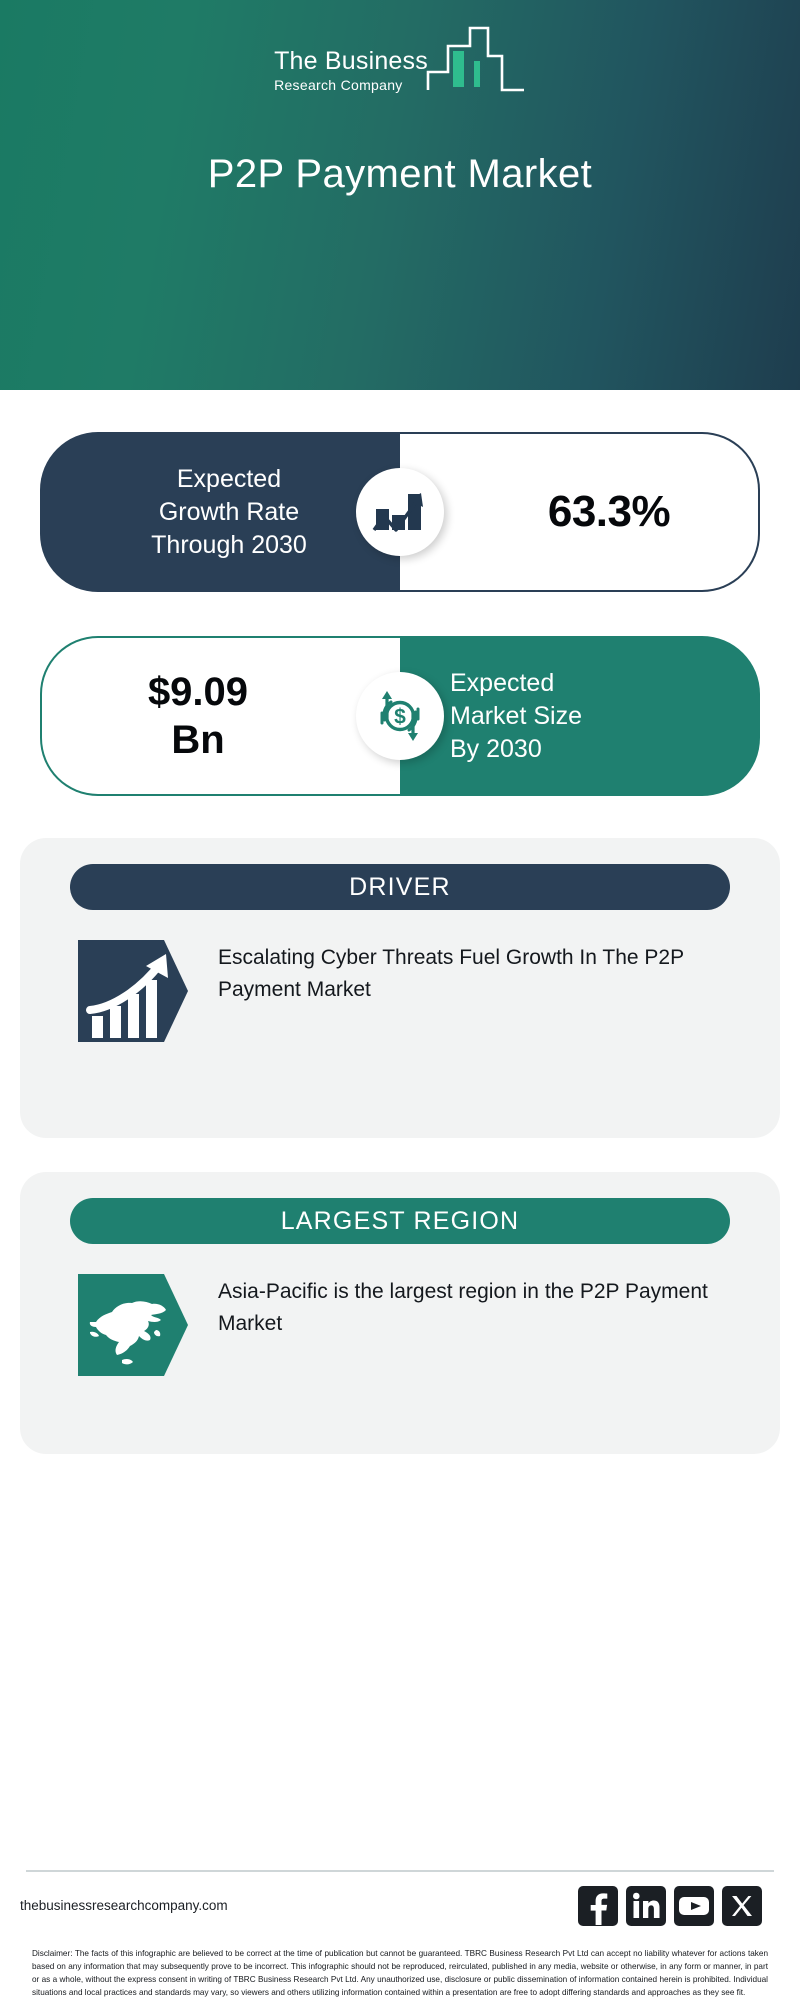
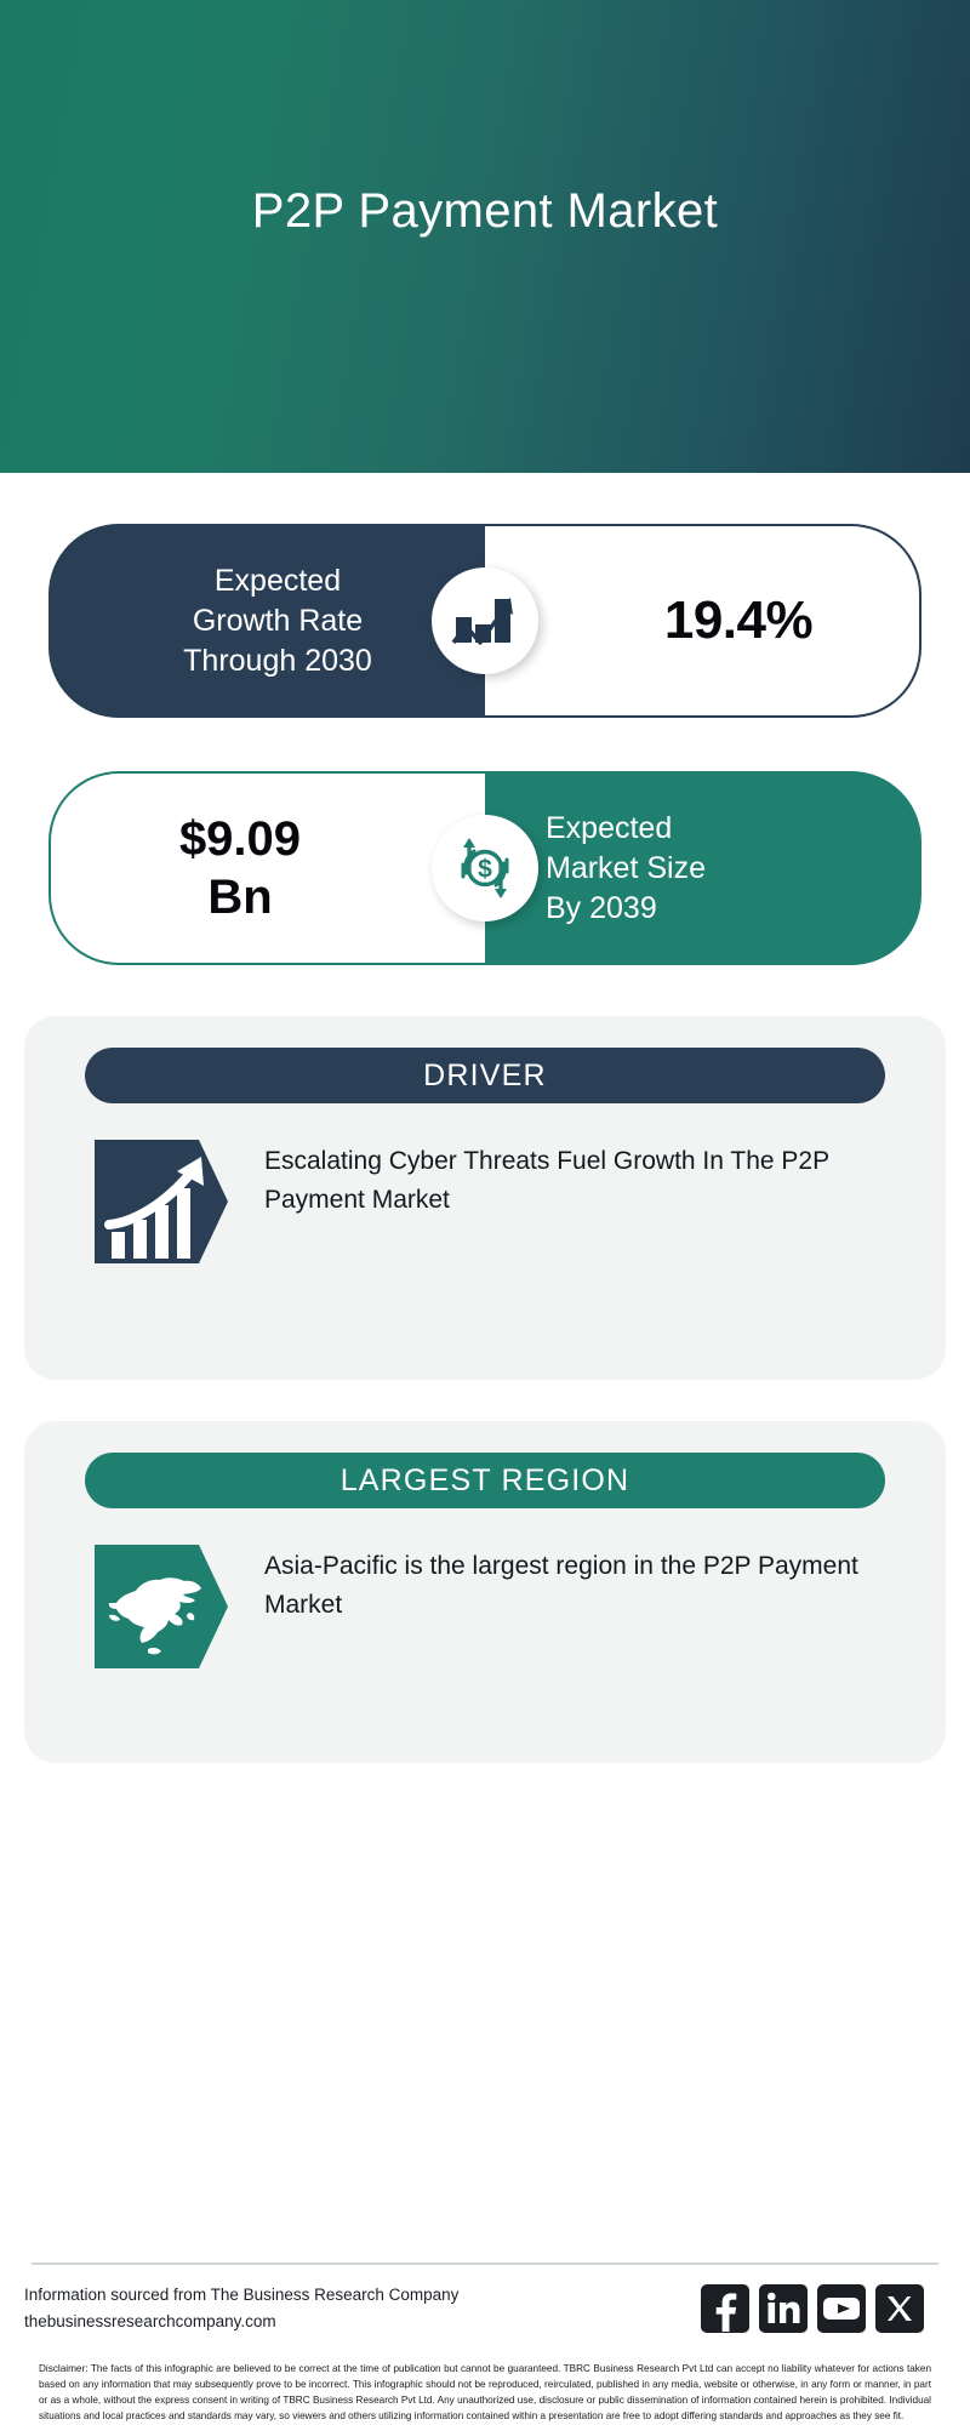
- The Business
- Research Company
  P2P Payment Market
  Expected
  Growth Rate
  Through 2030
- 63.3%
+ 19.4%
  $9.09
  Bn
  Expected
  Market Size
- By 2030
+ By 2039
  $
  DRIVER
  Escalating Cyber Threats Fuel Growth In The P2P Payment Market
  LARGEST REGION
  Asia-Pacific is the largest region in the P2P Payment Market
+ Information sourced from The Business Research Company
  thebusinessresearchcompany.com
  Disclaimer: The facts of this infographic are believed to be correct at the time of publication but cannot be guaranteed. TBRC Business Research Pvt Ltd can accept no liability whatever for actions taken based on any information that may subsequently prove to be incorrect. This infographic should not be reproduced, reirculated, published in any media, website or otherwise, in any form or manner, in part or as a whole, without the express consent in writing of TBRC Business Research Pvt Ltd. Any unauthorized use, disclosure or public dissemination of information contained herein is prohibited. Individual situations and local practices and standards may vary, so viewers and others utilizing information contained within a presentation are free to adopt differing standards and approaches as they see fit.
